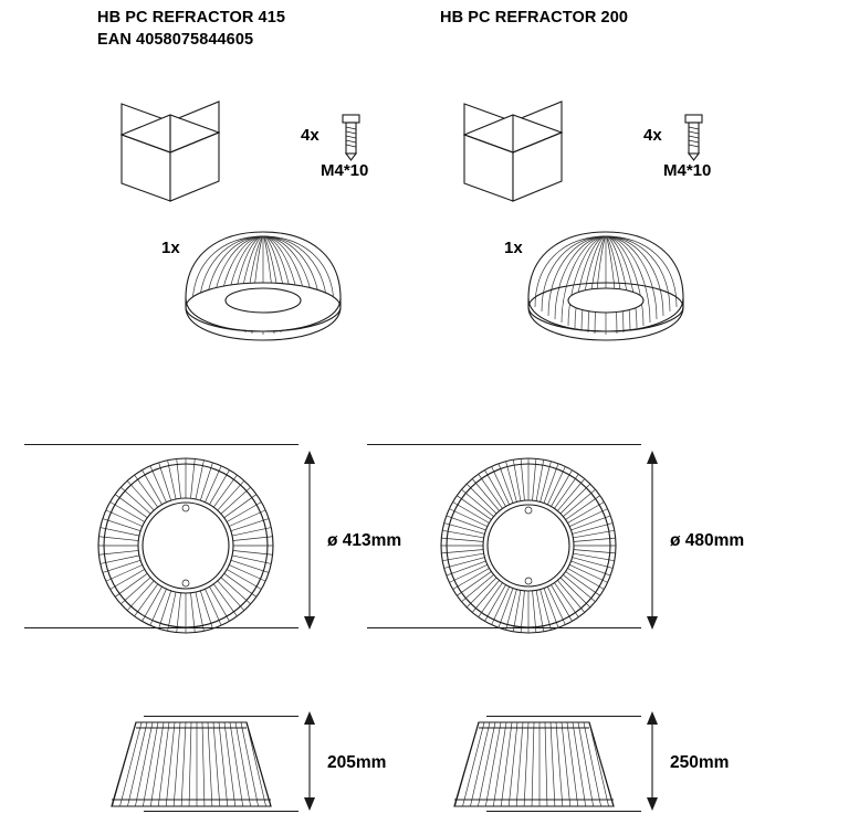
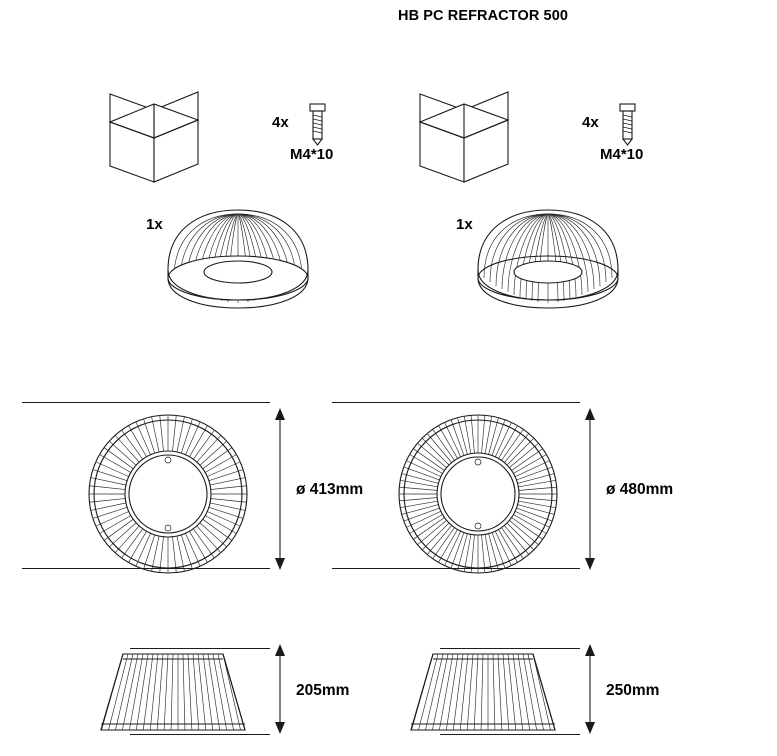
- HB PC REFRACTOR 415
- EAN 4058075844605
  4x
  M4*10
  1x
  ø 413mm
  205mm
- HB PC REFRACTOR 200
+ HB PC REFRACTOR 500
  4x
  M4*10
  1x
  ø 480mm
  250mm
